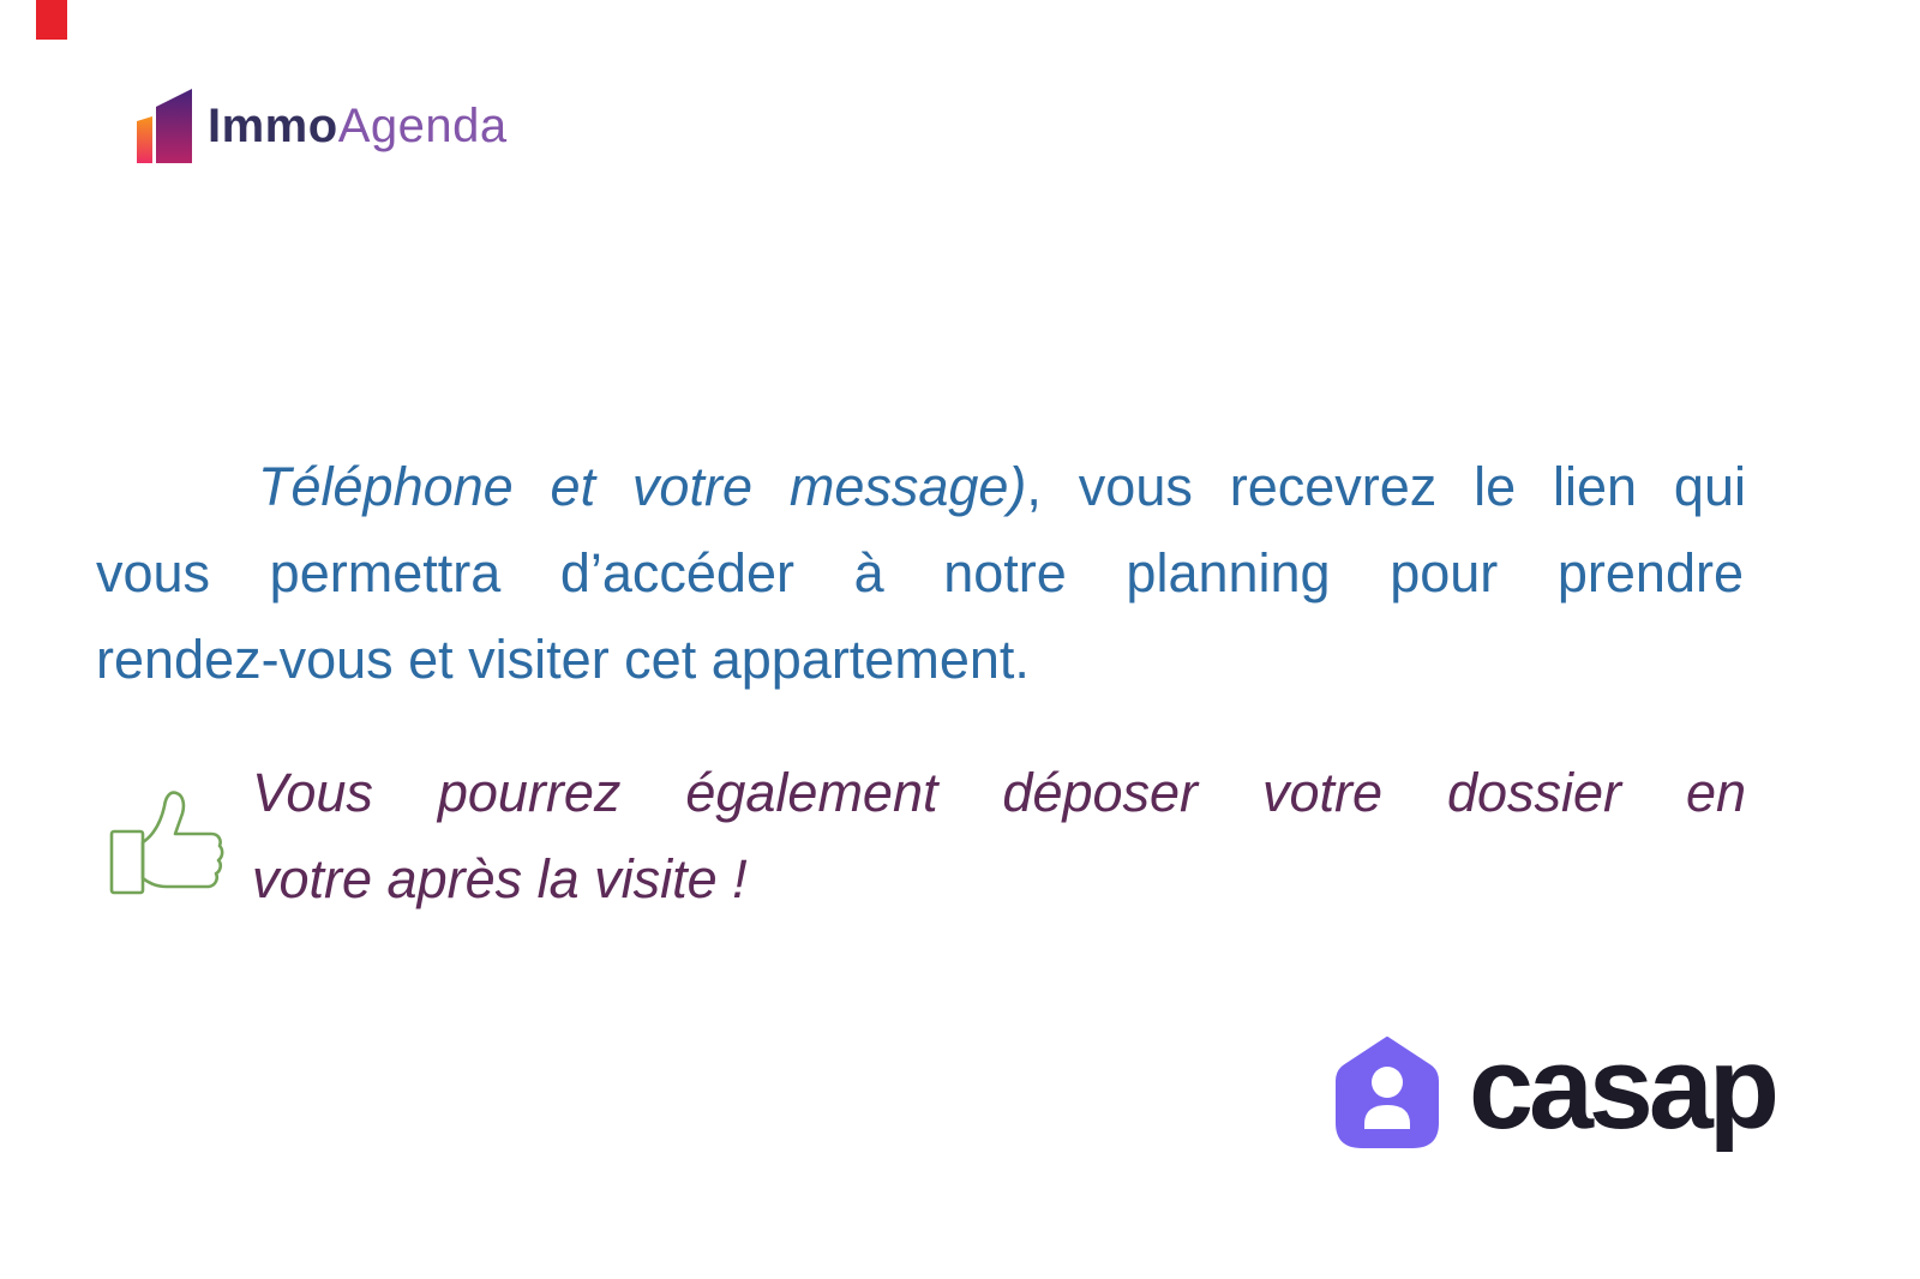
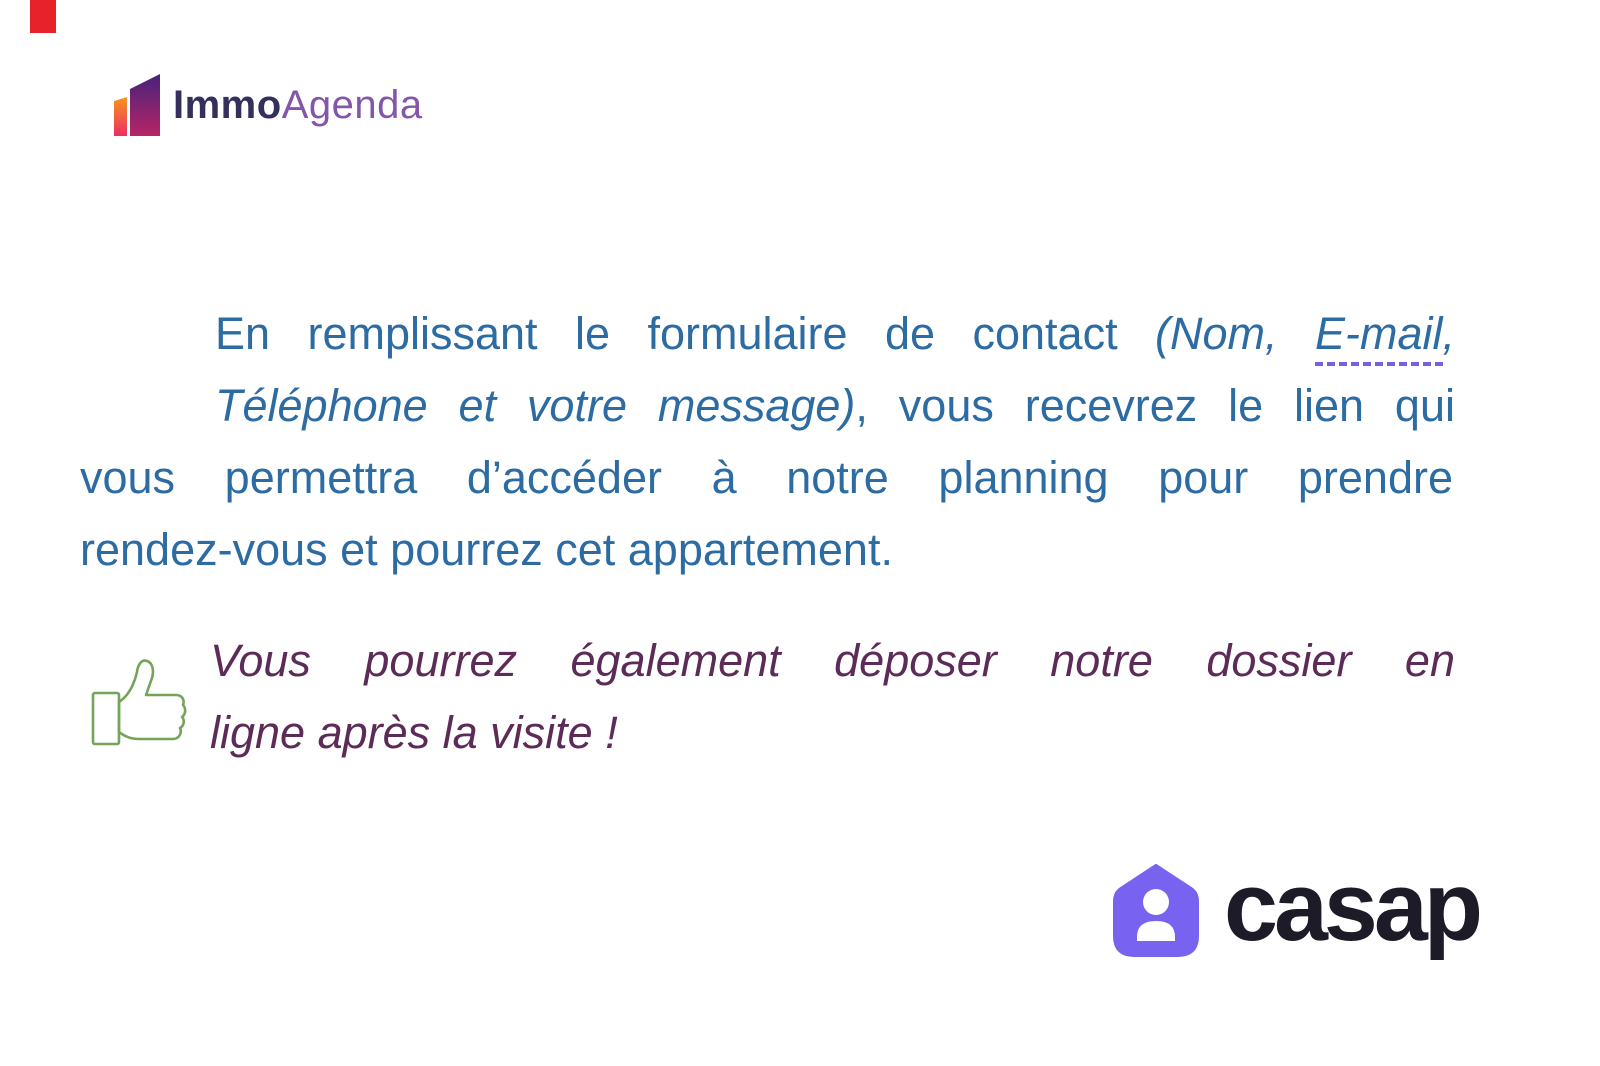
  ImmoAgenda
+ En remplissant le formulaire de contact (Nom, E-mail,
  Téléphone et votre message), vous recevrez le lien qui
  vous permettra d’accéder à notre planning pour prendre
- rendez-vous et visiter cet appartement.
+ rendez-vous et pourrez cet appartement.
- Vous pourrez également déposer votre dossier en
+ Vous pourrez également déposer notre dossier en
- votre après la visite !
+ ligne après la visite !
  casap
